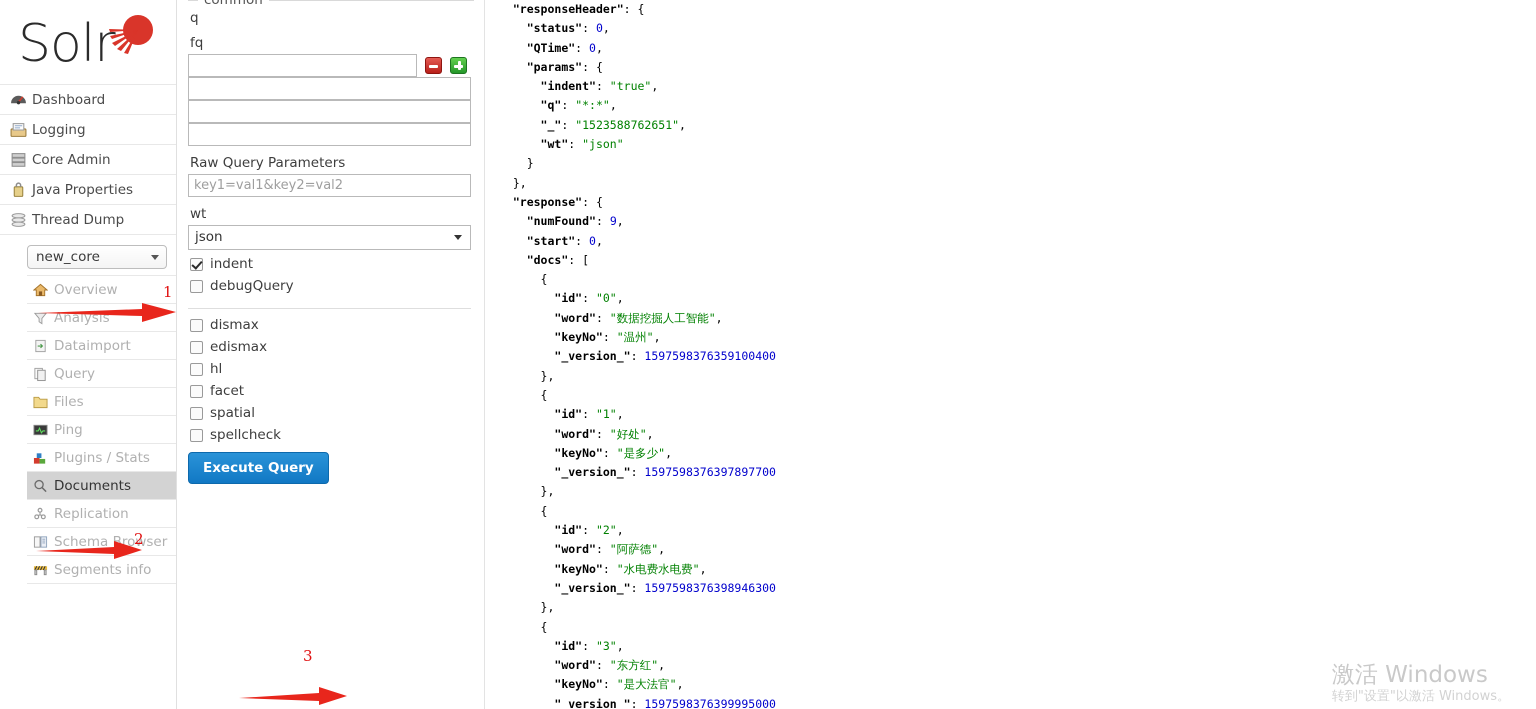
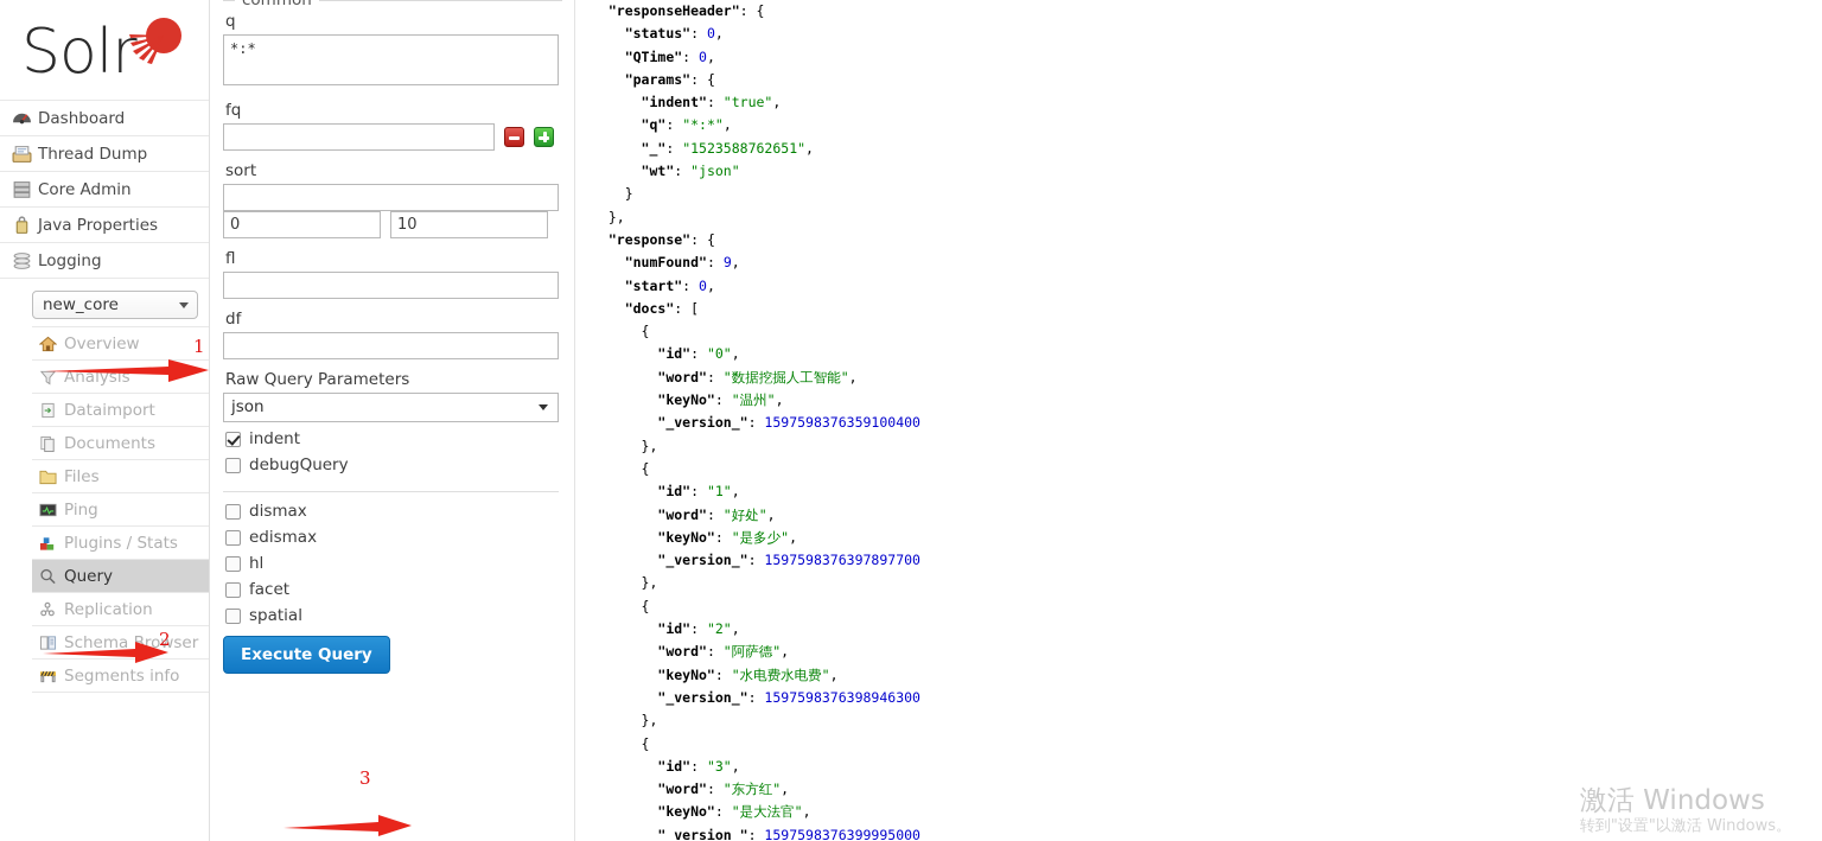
  Solr
  Dashboard
- Logging
+ Thread Dump
  Core Admin
  Java Properties
- Thread Dump
+ Logging
  new_core
  Overview
  Analysis
  Dataimport
- Query
+ Documents
  Files
  Ping
  Plugins / Stats
- Documents
+ Query
  Replication
  Schema Browser
  Segments info
  common
  q
+ *:*
  fq
+ sort
+ 0
+ 10
+ fl
+ df
  Raw Query Parameters
- key1=val1&key2=val2
- wt
  json
  indent
  debugQuery
  dismax
  edismax
  hl
  facet
  spatial
- spellcheck
  Execute Query
  "responseHeader": { "status": 0, "QTime": 0, "params": { "indent": "true", "q": "*:*", "_": "1523588762651", "wt": "json" } }, "response": { "numFound": 9, "start": 0, "docs": [ { "id": "0", "word": "数据挖掘人工智能", "keyNo": "温州", "_version_": 1597598376359100400 }, { "id": "1", "word": "好处", "keyNo": "是多少", "_version_": 1597598376397897700 }, { "id": "2", "word": "阿萨德", "keyNo": "水电费水电费", "_version_": 1597598376398946300 }, { "id": "3", "word": "东方红", "keyNo": "是大法官", "_version_": 1597598376399995000
  1
  2
  3
  激活 Windows
  转到"设置"以激活 Windows。
